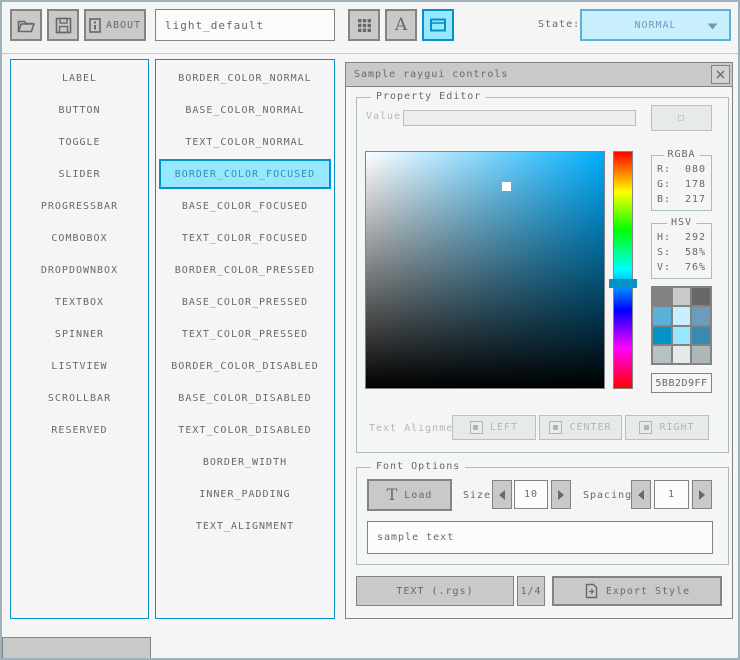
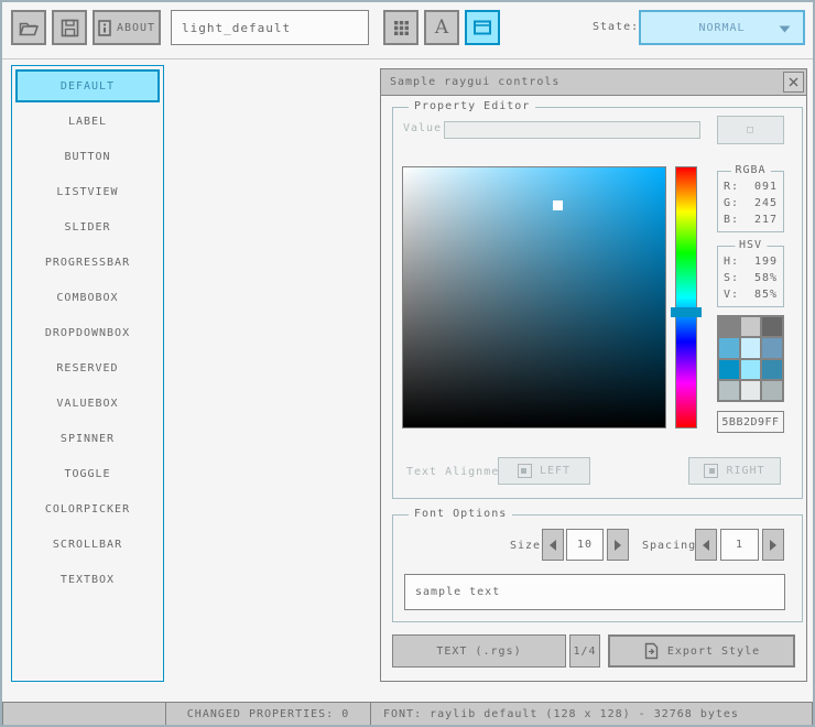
  ABOUT
  light_default
  A
  State:
  NORMAL
+ DEFAULT
  LABEL
  BUTTON
- TOGGLE
+ LISTVIEW
  SLIDER
  PROGRESSBAR
  COMBOBOX
  DROPDOWNBOX
- TEXTBOX
+ RESERVED
+ VALUEBOX
  SPINNER
- LISTVIEW
+ TOGGLE
+ COLORPICKER
  SCROLLBAR
- RESERVED
+ TEXTBOX
- BORDER_COLOR_NORMAL
- BASE_COLOR_NORMAL
- TEXT_COLOR_NORMAL
- BORDER_COLOR_FOCUSED
- BASE_COLOR_FOCUSED
- TEXT_COLOR_FOCUSED
- BORDER_COLOR_PRESSED
- BASE_COLOR_PRESSED
- TEXT_COLOR_PRESSED
- BORDER_COLOR_DISABLED
- BASE_COLOR_DISABLED
- TEXT_COLOR_DISABLED
- BORDER_WIDTH
- INNER_PADDING
- TEXT_ALIGNMENT
  Sample raygui controls
  Property Editor
  Value
  □
  RGBA
  R:
- 080
+ 091
  G:
- 178
+ 245
  B:
  217
  HSV
  H:
- 292
+ 199
  S:
  58%
  V:
- 76%
+ 85%
  5BB2D9FF
  Text Alignme
  LEFT
- CENTER
  RIGHT
  Font Options
- T
- Load
  Size
  10
  Spacing
  1
  sample text
  TEXT (.rgs)
  1/4
  Export Style
+ CHANGED PROPERTIES: 0
+ FONT: raylib default (128 x 128) - 32768 bytes
